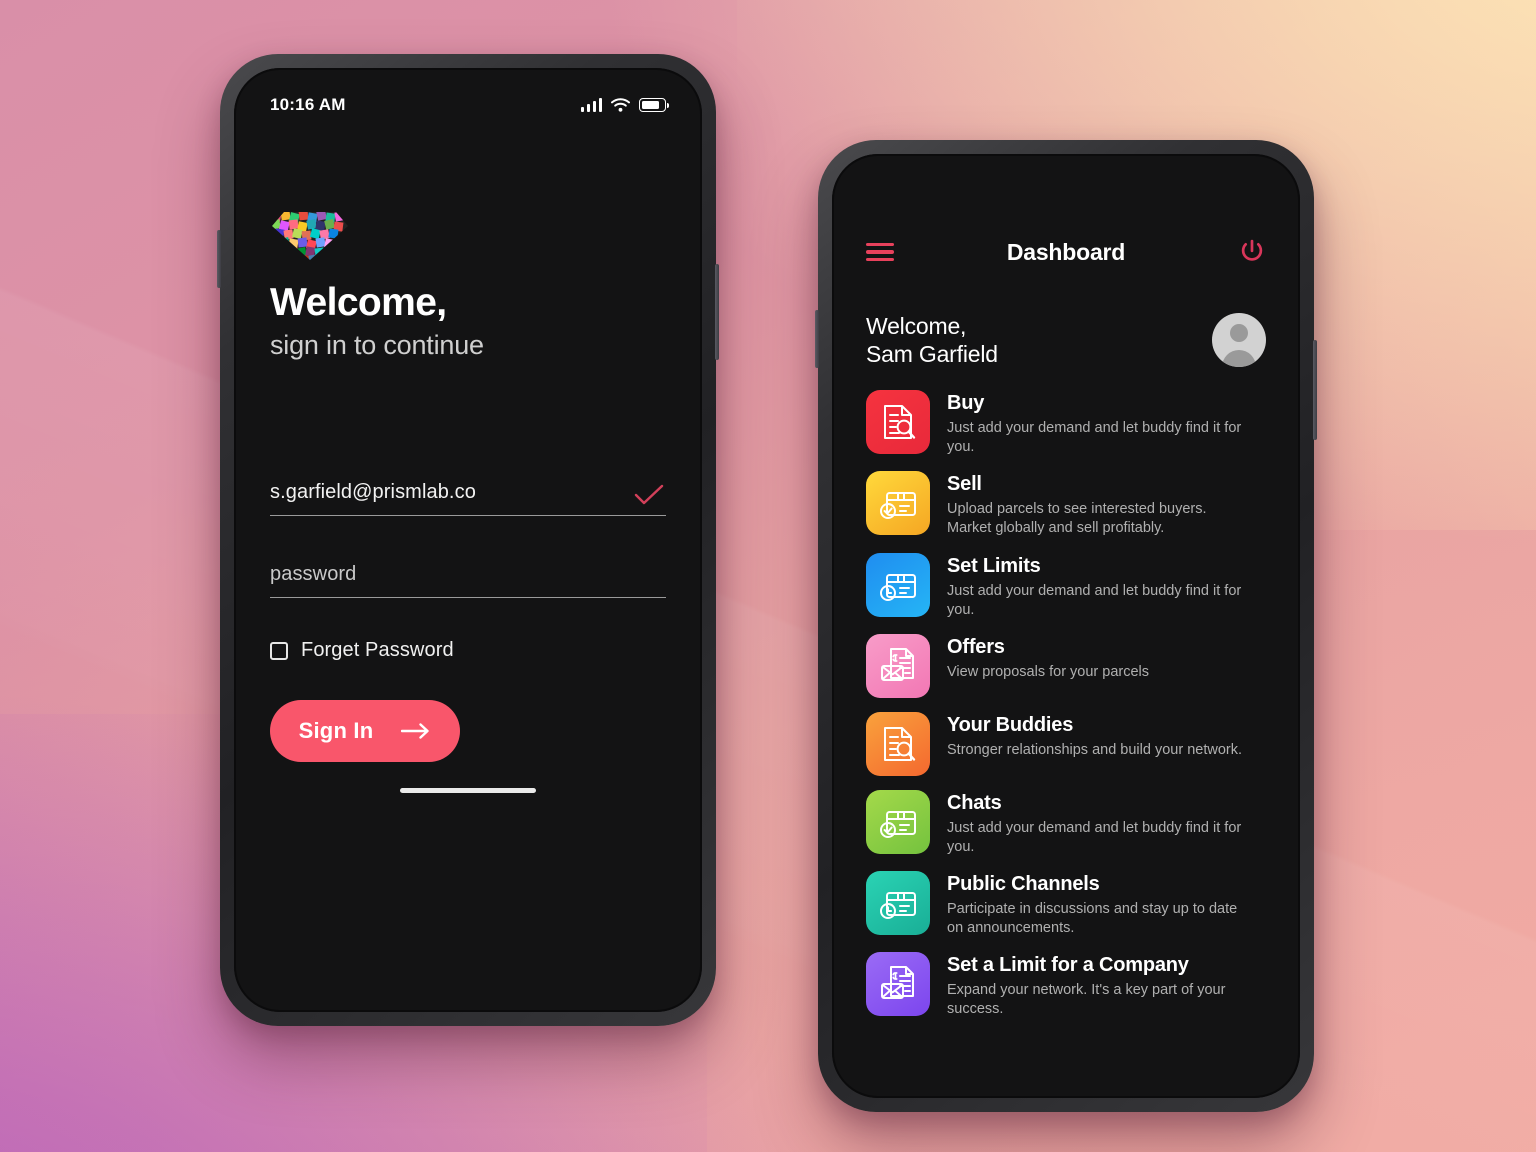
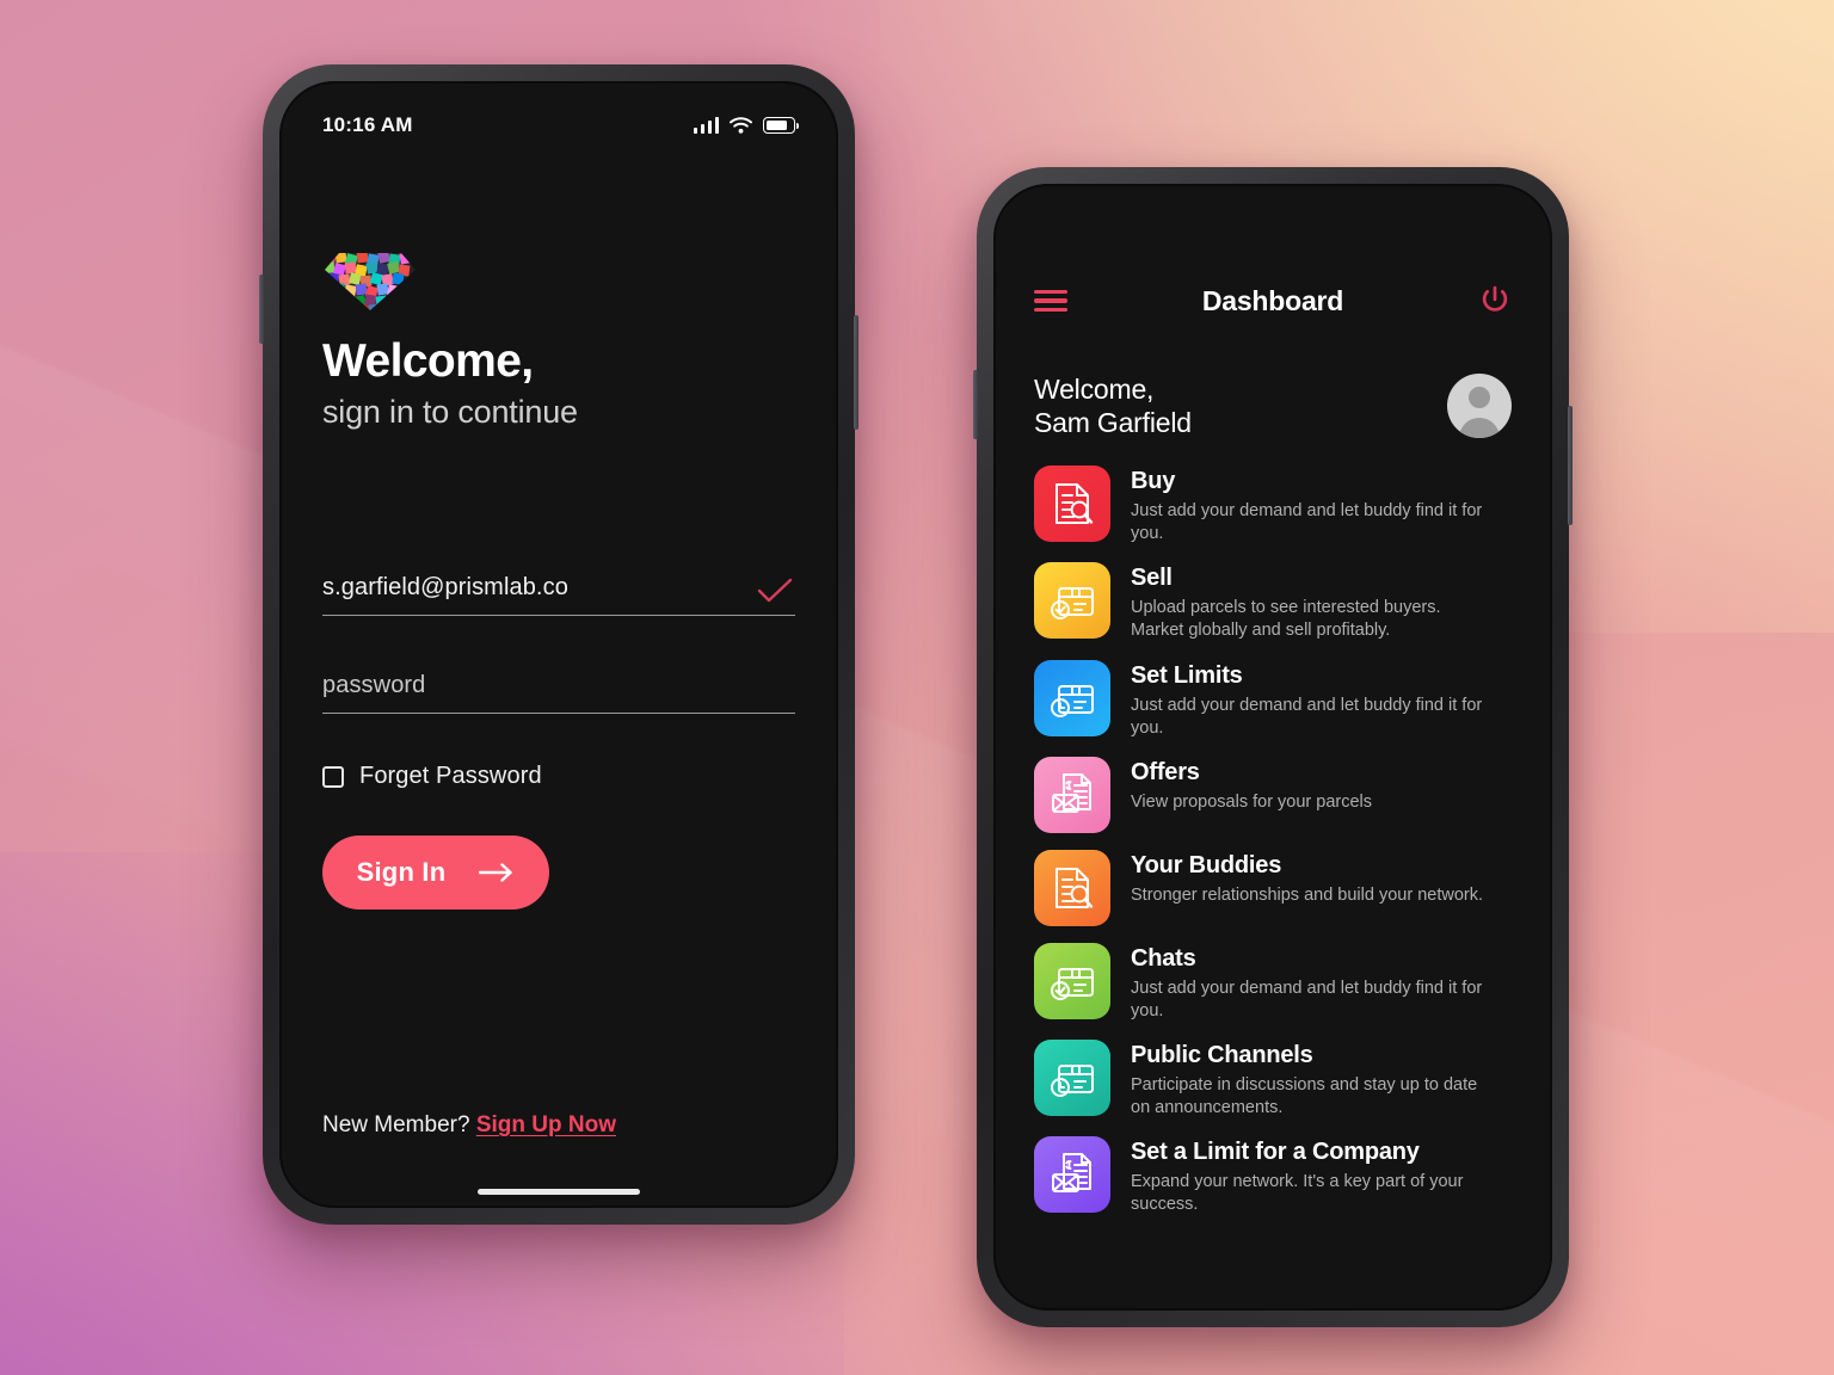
  10:16 AM
  Welcome,
  sign in to continue
  s.garfield@prismlab.co
  password
  Forget Password
  Sign In
+ New Member? Sign Up Now
  Dashboard
  Welcome,
  Sam Garfield
  Buy
  Just add your demand and let buddy find it for you.
  Sell
  Upload parcels to see interested buyers. Market globally and sell profitably.
  Set Limits
  Just add your demand and let buddy find it for you.
  Offers
  View proposals for your parcels
  Your Buddies
  Stronger relationships and build your network.
  Chats
  Just add your demand and let buddy find it for you.
  Public Channels
  Participate in discussions and stay up to date on announcements.
  Set a Limit for a Company
  Expand your network. It's a key part of your success.
